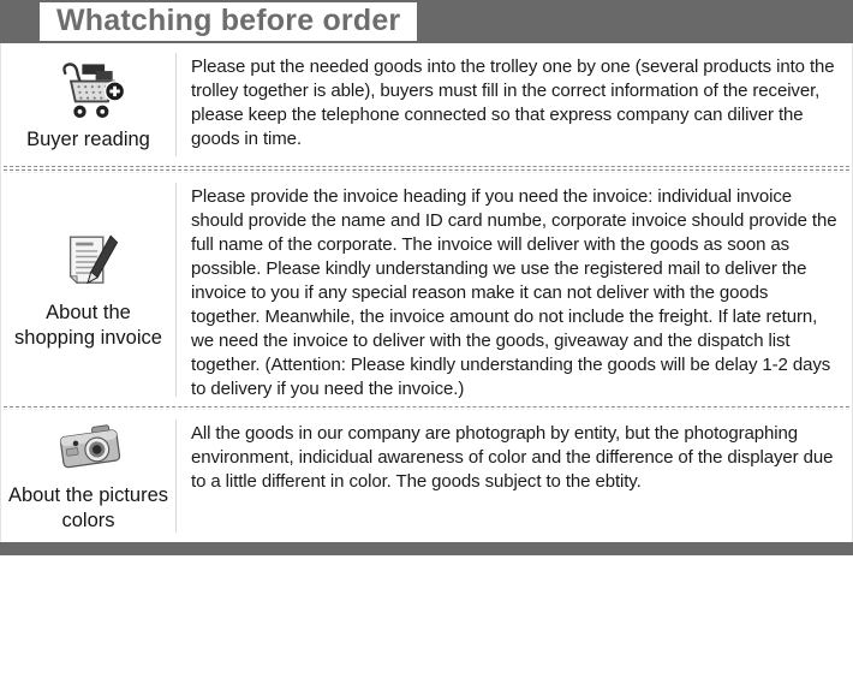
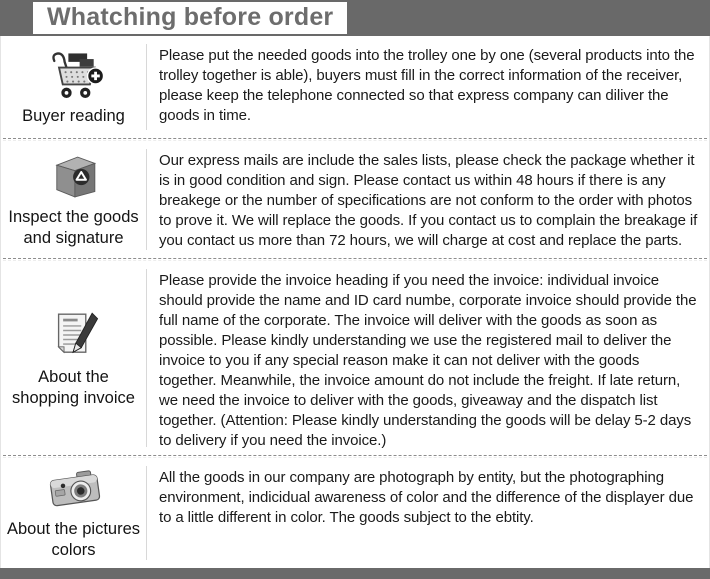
  Whatching before order
  Buyer reading
  Please put the needed goods into the trolley one by one (several products into the trolley together is able), buyers must fill in the correct information of the receiver, please keep the telephone connected so that express company can diliver the goods in time.
+ Inspect the goods and signature
+ Our express mails are include the sales lists, please check the package whether it is in good condition and sign. Please contact us within 48 hours if there is any breakege or the number of specifications are not conform to the order with photos to prove it. We will replace the goods. If you contact us to complain the breakage if you contact us more than 72 hours, we will charge at cost and replace the parts.
  About the shopping invoice
- Please provide the invoice heading if you need the invoice: individual invoice should provide the name and ID card numbe, corporate invoice should provide the full name of the corporate. The invoice will deliver with the goods as soon as possible. Please kindly understanding we use the registered mail to deliver the invoice to you if any special reason make it can not deliver with the goods together. Meanwhile, the invoice amount do not include the freight. If late return, we need the invoice to deliver with the goods, giveaway and the dispatch list together. (Attention: Please kindly understanding the goods will be delay 1-2 days to delivery if you need the invoice.)
+ Please provide the invoice heading if you need the invoice: individual invoice should provide the name and ID card numbe, corporate invoice should provide the full name of the corporate. The invoice will deliver with the goods as soon as possible. Please kindly understanding we use the registered mail to deliver the invoice to you if any special reason make it can not deliver with the goods together. Meanwhile, the invoice amount do not include the freight. If late return, we need the invoice to deliver with the goods, giveaway and the dispatch list together. (Attention: Please kindly understanding the goods will be delay 5-2 days to delivery if you need the invoice.)
  About the pictures colors
  All the goods in our company are photograph by entity, but the photographing environment, indicidual awareness of color and the difference of the displayer due to a little different in color. The goods subject to the ebtity.
